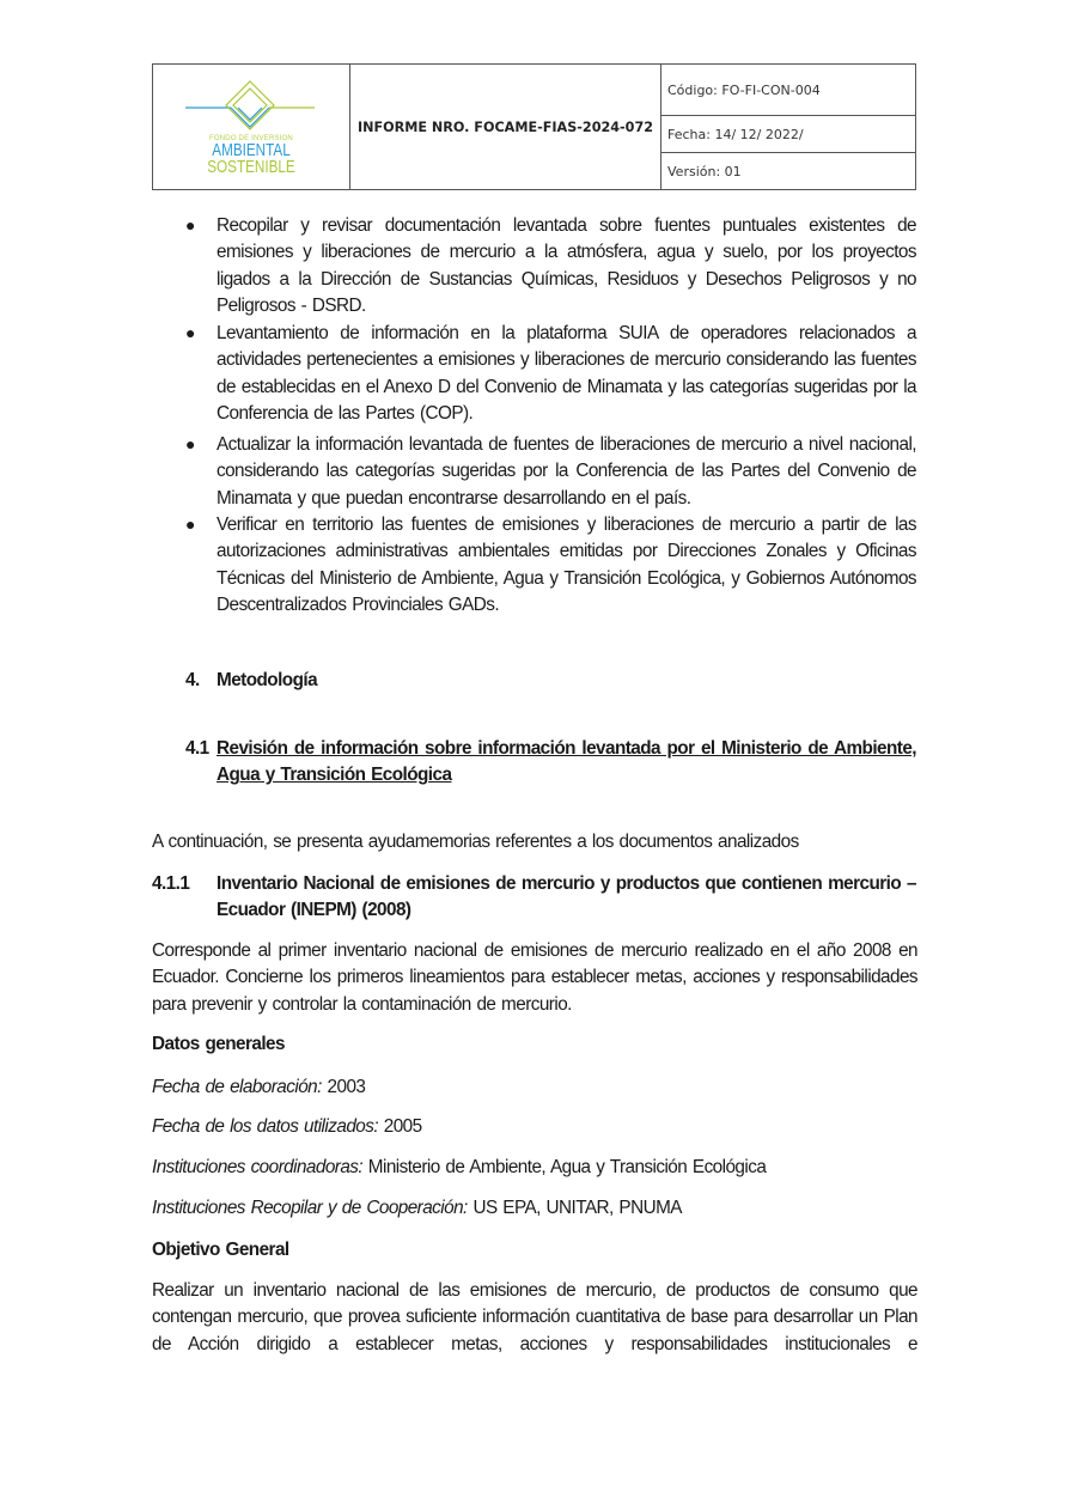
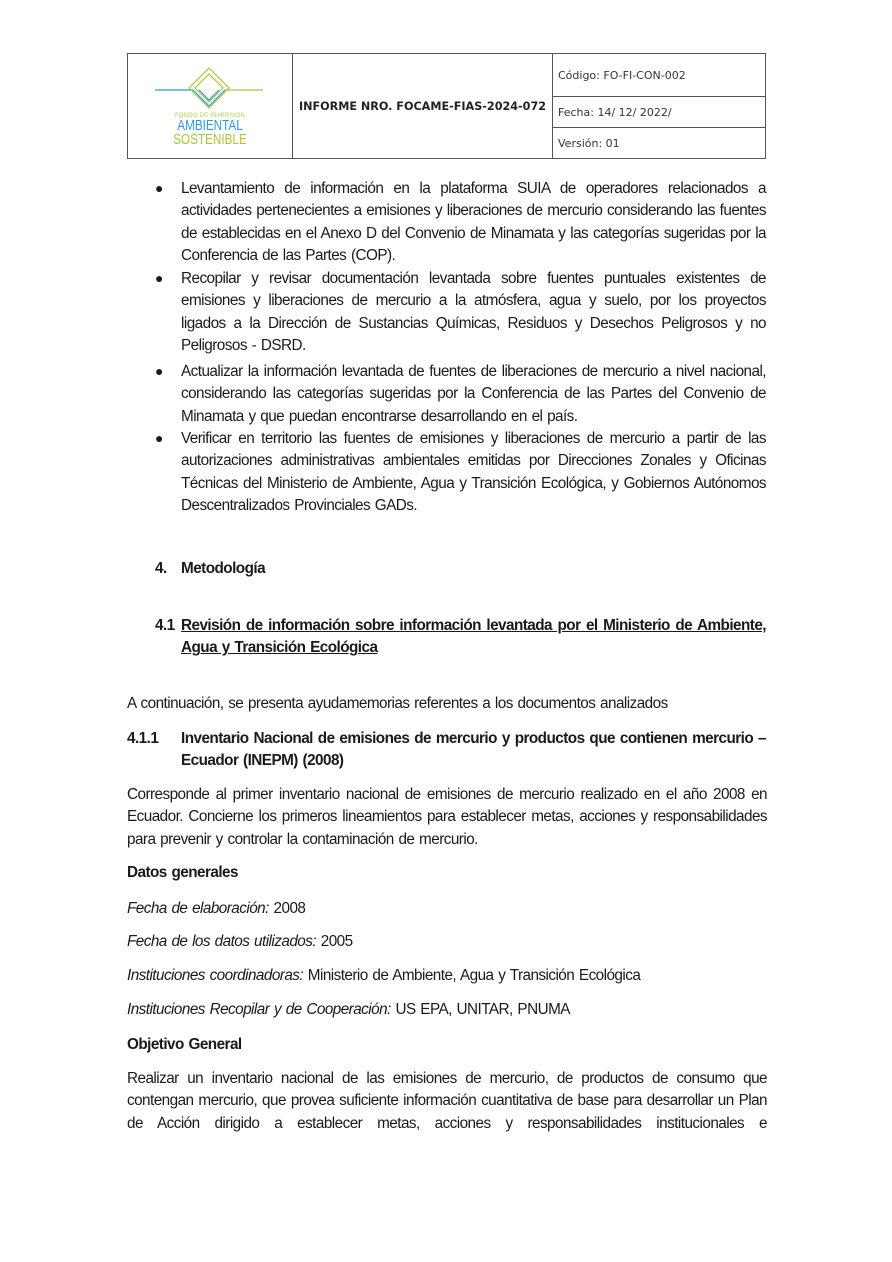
- AMBIENTAL SOSTENIBLE	INFORME NRO. FOCAME-FIAS-2024-072	Código: FO-FI-CON-004
+ AMBIENTAL SOSTENIBLE	INFORME NRO. FOCAME-FIAS-2024-072	Código: FO-FI-CON-002
  Fecha: 14/ 12/ 2022/
  Versión: 01
  ●
- Recopilar y revisar documentación levantada sobre fuentes puntuales existentes de emisiones y liberaciones de mercurio a la atmósfera, agua y suelo, por los proyectos ligados a la Dirección de Sustancias Químicas, Residuos y Desechos Peligrosos y no Peligrosos - DSRD.
+ Levantamiento de información en la plataforma SUIA de operadores relacionados a actividades pertenecientes a emisiones y liberaciones de mercurio considerando las fuentes de establecidas en el Anexo D del Convenio de Minamata y las categorías sugeridas por la Conferencia de las Partes (COP).
  ●
- Levantamiento de información en la plataforma SUIA de operadores relacionados a actividades pertenecientes a emisiones y liberaciones de mercurio considerando las fuentes de establecidas en el Anexo D del Convenio de Minamata y las categorías sugeridas por la Conferencia de las Partes (COP).
+ Recopilar y revisar documentación levantada sobre fuentes puntuales existentes de emisiones y liberaciones de mercurio a la atmósfera, agua y suelo, por los proyectos ligados a la Dirección de Sustancias Químicas, Residuos y Desechos Peligrosos y no Peligrosos - DSRD.
  ●
  Actualizar la información levantada de fuentes de liberaciones de mercurio a nivel nacional, considerando las categorías sugeridas por la Conferencia de las Partes del Convenio de Minamata y que puedan encontrarse desarrollando en el país.
  ●
  Verificar en territorio las fuentes de emisiones y liberaciones de mercurio a partir de las autorizaciones administrativas ambientales emitidas por Direcciones Zonales y Oficinas Técnicas del Ministerio de Ambiente, Agua y Transición Ecológica, y Gobiernos Autónomos Descentralizados Provinciales GADs.
  4.
  Metodología
  4.1
  Revisión de información sobre información levantada por el Ministerio de Ambiente, Agua y Transición Ecológica
  A continuación, se presenta ayudamemorias referentes a los documentos analizados
  4.1.1
  Inventario Nacional de emisiones de mercurio y productos que contienen mercurio – Ecuador (INEPM) (2008)
  Corresponde al primer inventario nacional de emisiones de mercurio realizado en el año 2008 en Ecuador. Concierne los primeros lineamientos para establecer metas, acciones y responsabilidades para prevenir y controlar la contaminación de mercurio.
  Datos generales
- Fecha de elaboración: 2003
+ Fecha de elaboración: 2008
  Fecha de los datos utilizados: 2005
  Instituciones coordinadoras: Ministerio de Ambiente, Agua y Transición Ecológica
  Instituciones Recopilar y de Cooperación: US EPA, UNITAR, PNUMA
  Objetivo General
  Realizar un inventario nacional de las emisiones de mercurio, de productos de consumo que contengan mercurio, que provea suficiente información cuantitativa de base para desarrollar un Plan de Acción dirigido a establecer metas, acciones y responsabilidades institucionales e
